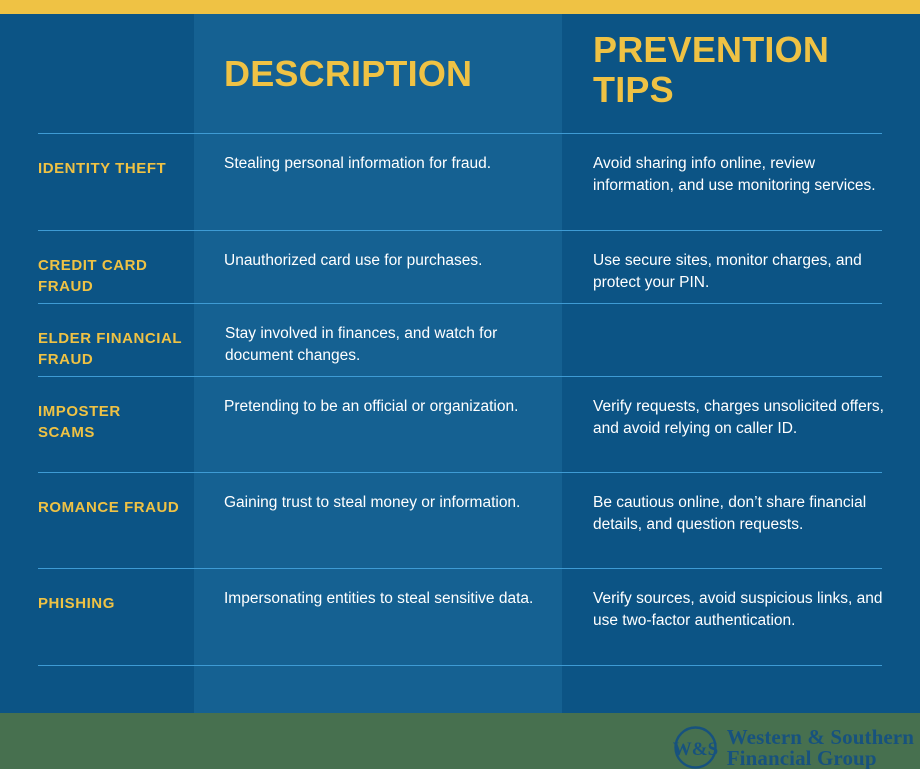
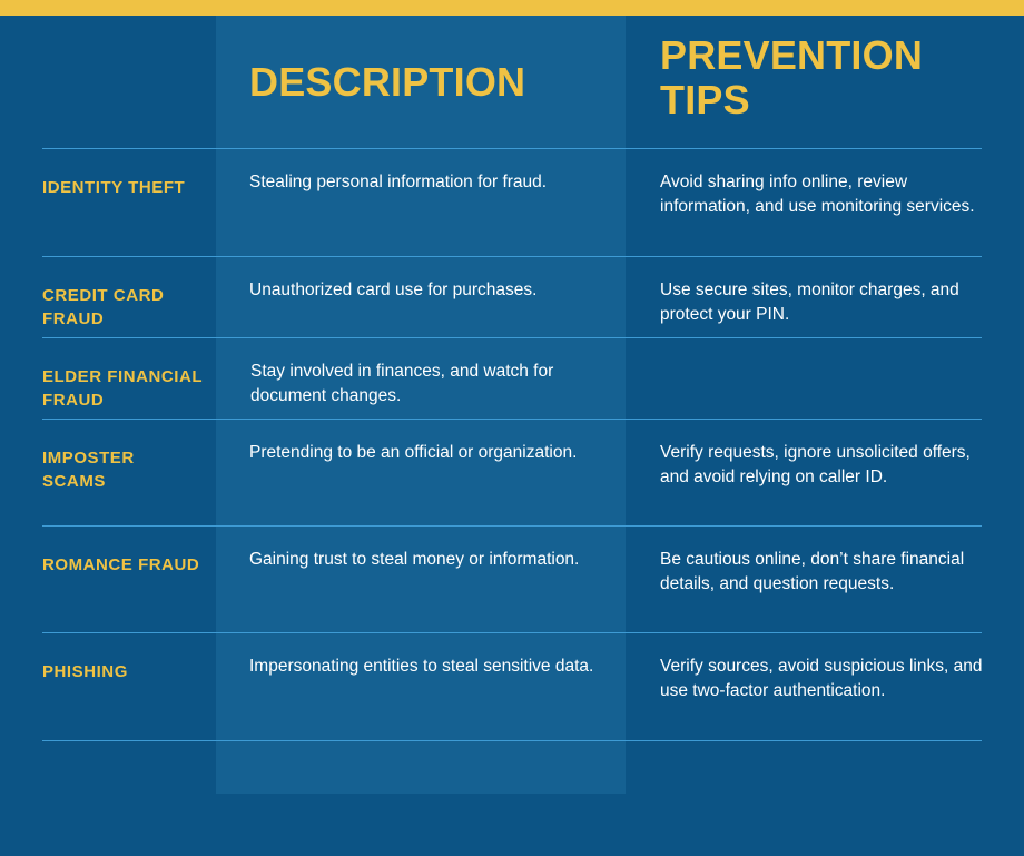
  DESCRIPTION
  PREVENTION TIPS
  IDENTITY THEFT
  Stealing personal information for fraud.
  Avoid sharing info online, review information, and use monitoring services.
  CREDIT CARD FRAUD
  Unauthorized card use for purchases.
  Use secure sites, monitor charges, and protect your PIN.
  ELDER FINANCIAL FRAUD
  Stay involved in finances, and watch for document changes.
  IMPOSTER SCAMS
  Pretending to be an official or organization.
- Verify requests, charges unsolicited offers, and avoid relying on caller ID.
+ Verify requests, ignore unsolicited offers, and avoid relying on caller ID.
  ROMANCE FRAUD
  Gaining trust to steal money or information.
  Be cautious online, don’t share financial details, and question requests.
  PHISHING
  Impersonating entities to steal sensitive data.
  Verify sources, avoid suspicious links, and use two-factor authentication.
- W&S
- Western & Southern
- Financial Group
